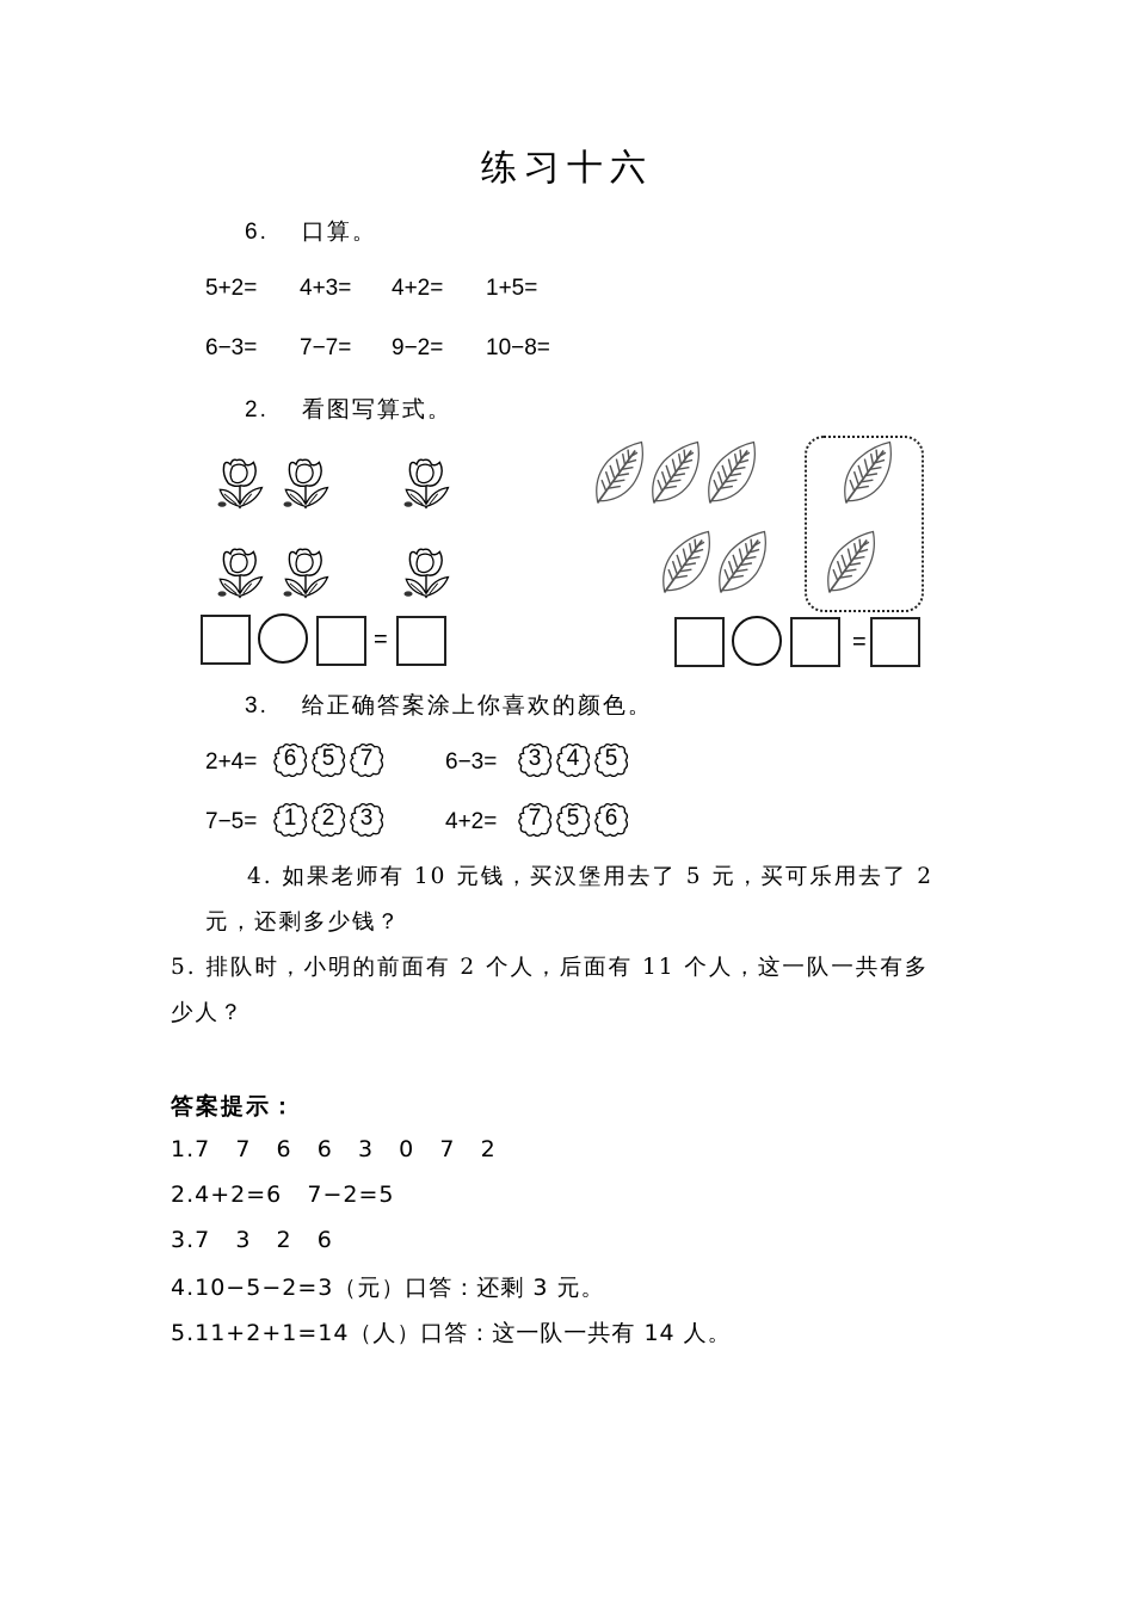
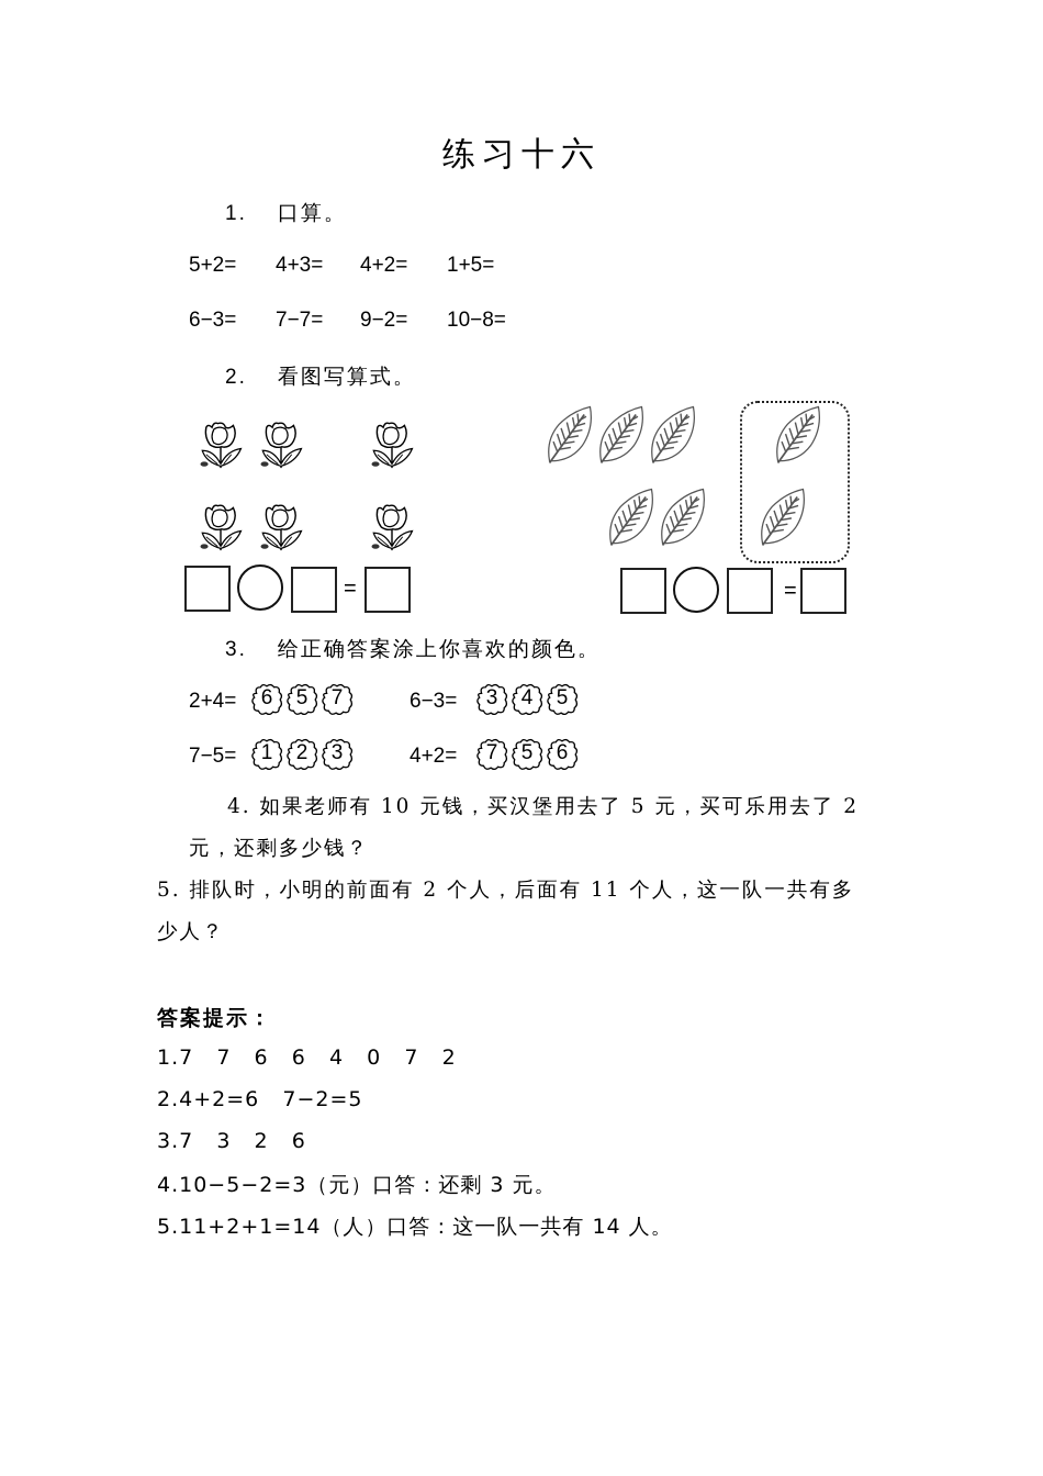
  练习十六
- 6. 口算。
+ 1. 口算。
  5+2=
  4+3=
  4+2=
  1+5=
  6−3=
  7−7=
  9−2=
  10−8=
  2. 看图写算式。
  =
  =
  3. 给正确答案涂上你喜欢的颜色。
  2+4=
  6
  5
  7
  6−3=
  3
  4
  5
  7−5=
  1
  2
  3
  4+2=
  7
  5
  6
  4. 如果老师有 10 元钱，买汉堡用去了 5 元，买可乐用去了 2
  元，还剩多少钱？
  5. 排队时，小明的前面有 2 个人，后面有 11 个人，这一队一共有多
  少人？
  答案提示：
- 1.7 7 6 6 3 0 7 2
+ 1.7 7 6 6 4 0 7 2
  2.4+2=6 7−2=5
  3.7 3 2 6
  4.10−5−2=3（元）口答：还剩 3 元。
  5.11+2+1=14（人）口答：这一队一共有 14 人。
